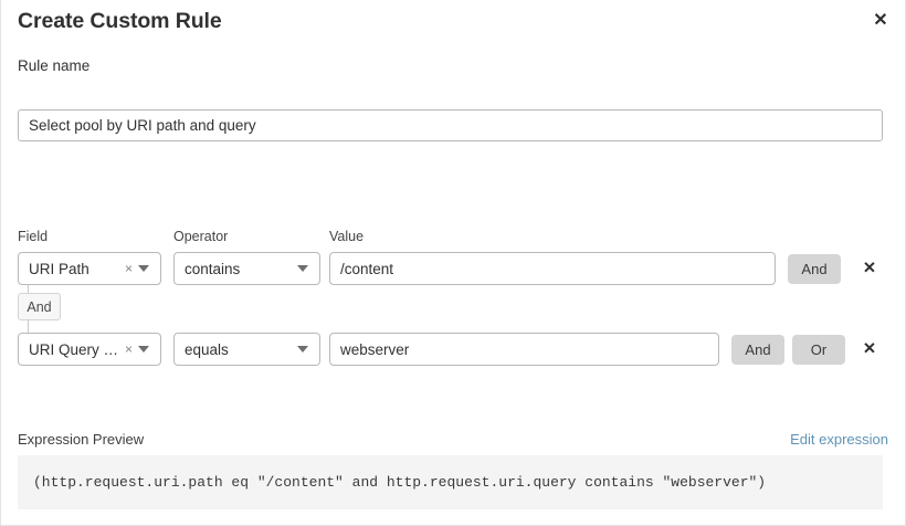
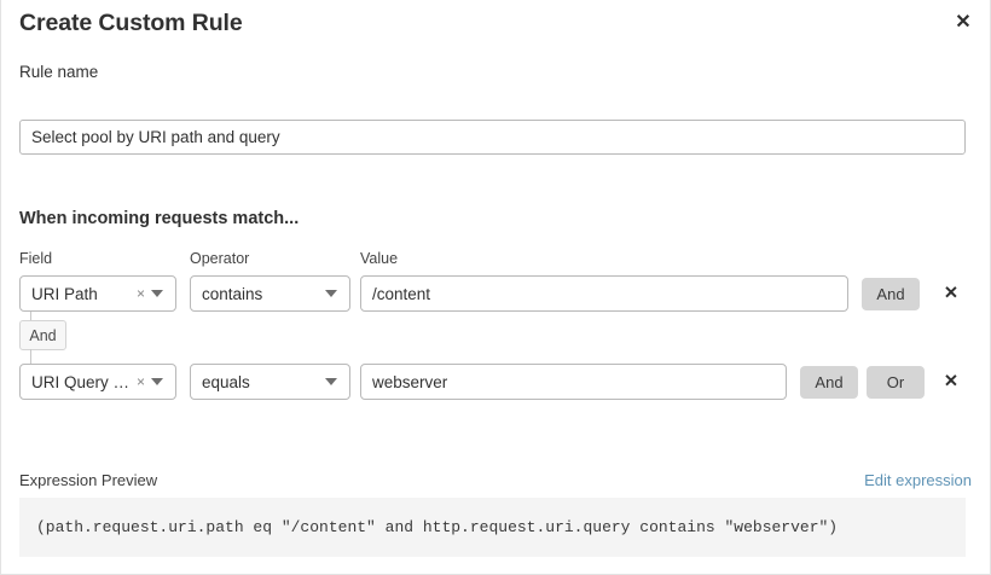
  Create Custom Rule
  ✕
  Rule name
  Select pool by URI path and query
+ When incoming requests match...
  Field
  Operator
  Value
  URI Path
  ×
  contains
  /content
  And
  ✕
  And
  URI Query St.
  ×
  equals
  webserver
  And
  Or
  ✕
  Expression Preview
  Edit expression
- (http.request.uri.path eq "/content" and http.request.uri.query contains "webserver")
+ (path.request.uri.path eq "/content" and http.request.uri.query contains "webserver")
